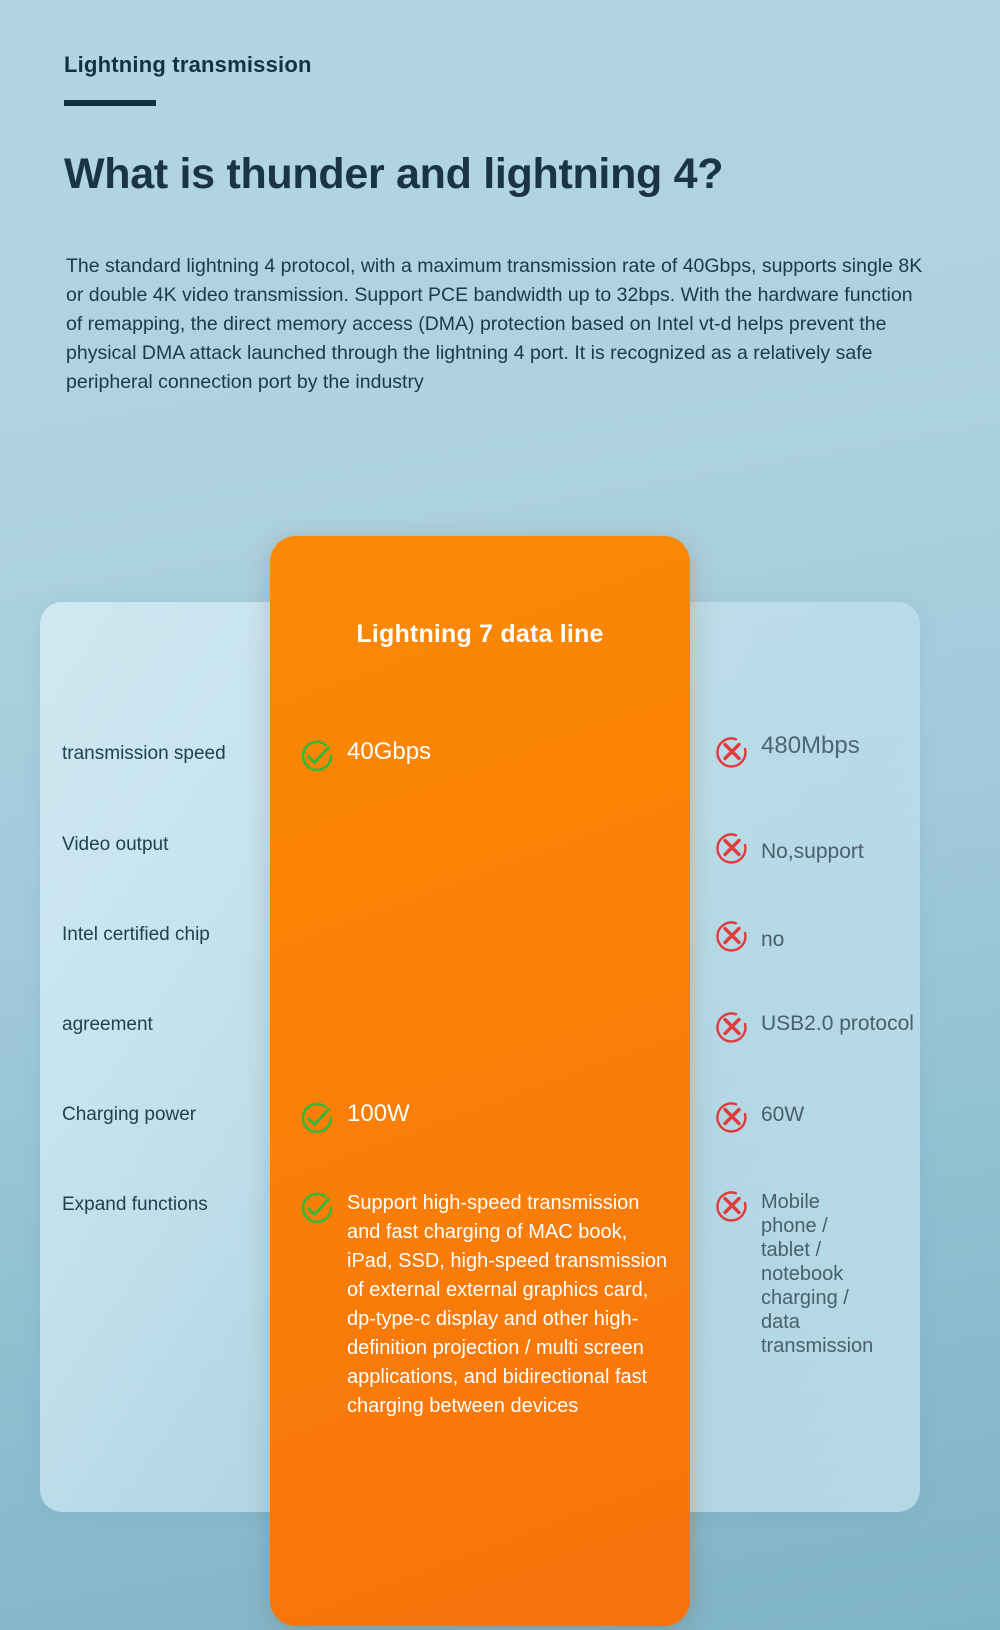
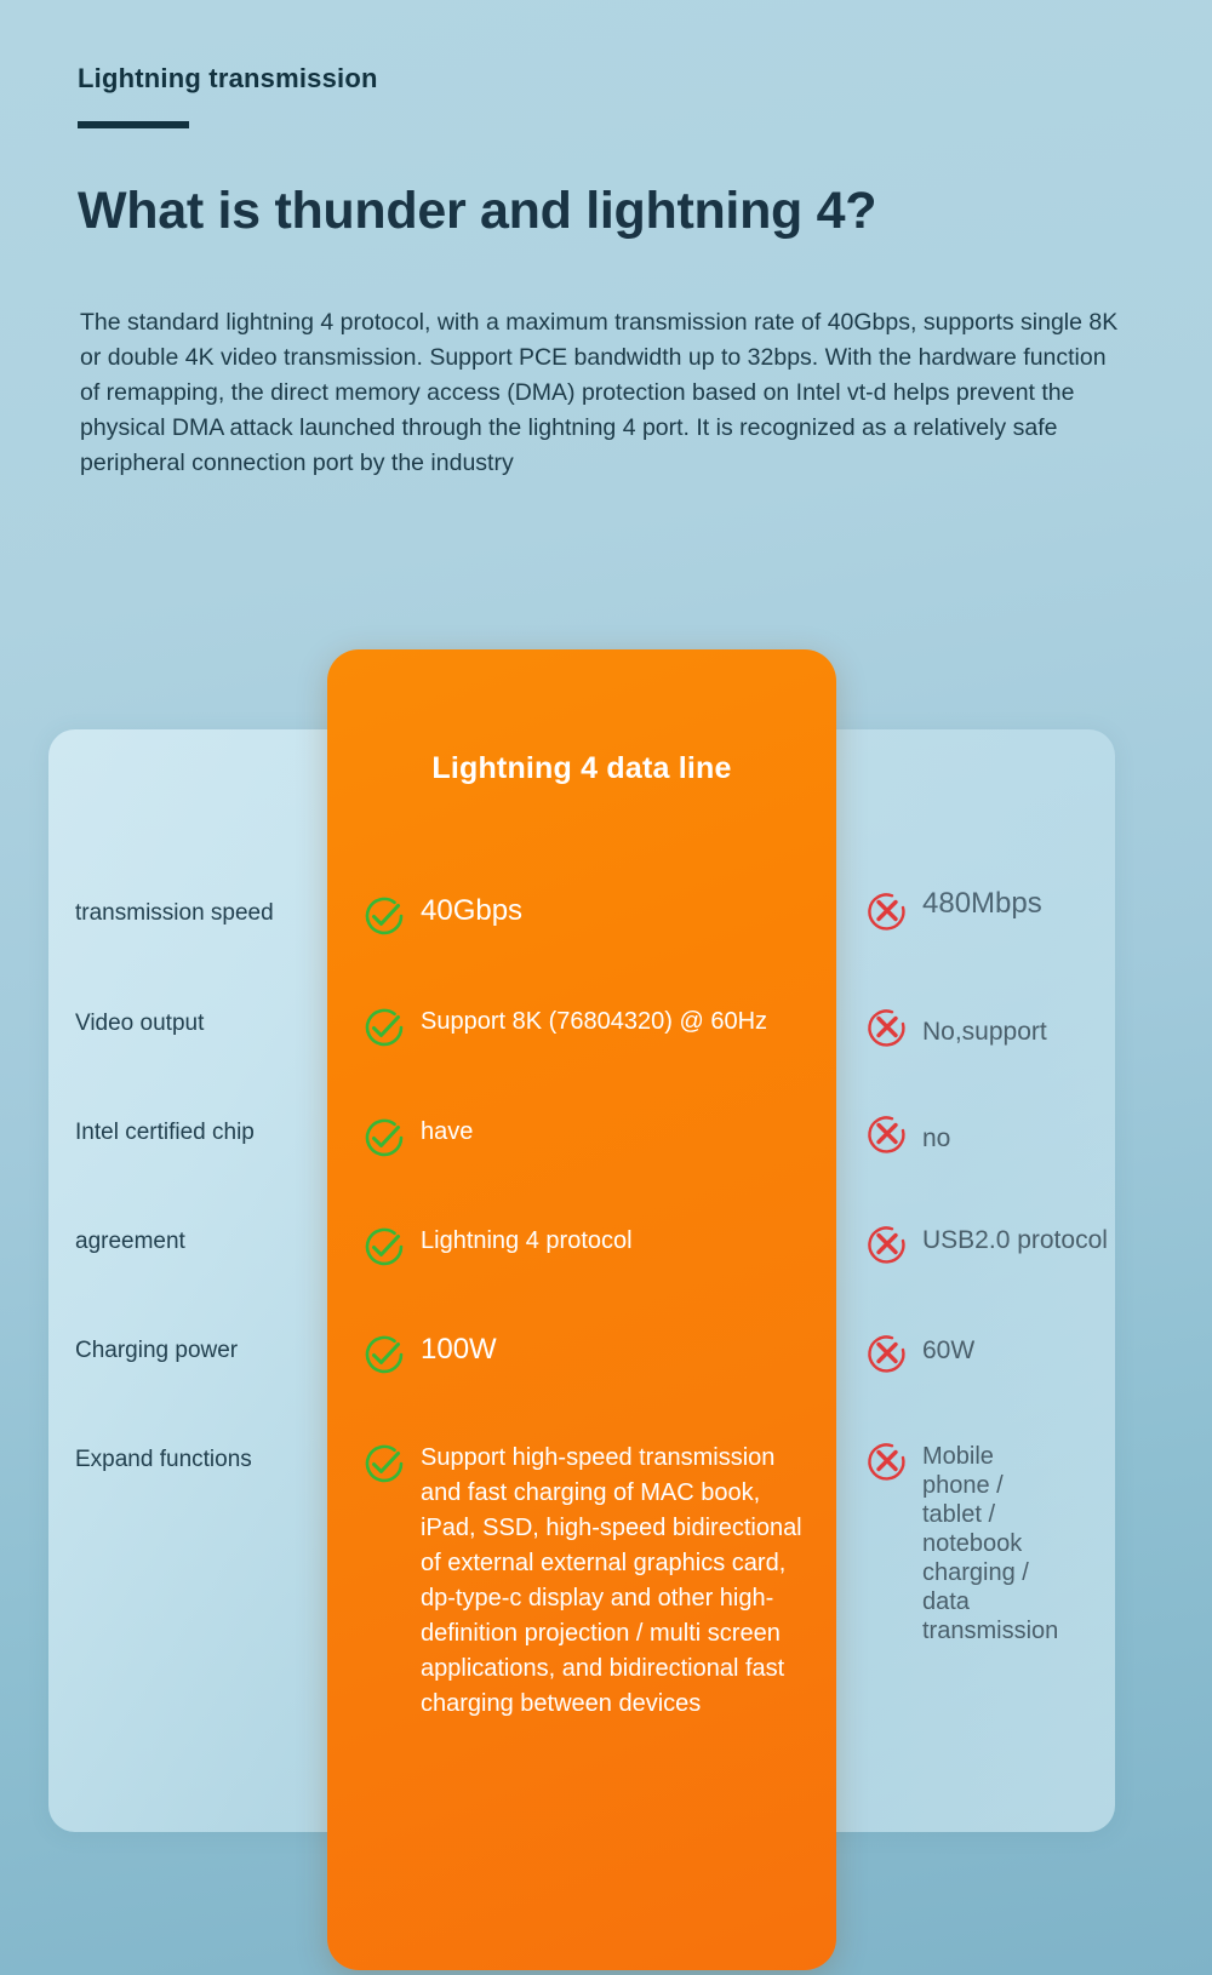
  Lightning transmission
  What is thunder and lightning 4?
  The standard lightning 4 protocol, with a maximum transmission rate of 40Gbps, supports single 8K or double 4K video transmission. Support PCE bandwidth up to 32bps. With the hardware function of remapping, the direct memory access (DMA) protection based on Intel vt-d helps prevent the physical DMA attack launched through the lightning 4 port. It is recognized as a relatively safe peripheral connection port by the industry
  transmission speed
  Video output
  Intel certified chip
  agreement
  Charging power
  Expand functions
- Lightning 7 data line
+ Lightning 4 data line
  40Gbps
+ Support 8K (76804320) @ 60Hz
+ have
+ Lightning 4 protocol
  100W
- Support high-speed transmission and fast charging of MAC book, iPad, SSD, high-speed transmission of external external graphics card, dp-type-c display and other high-definition projection / multi screen applications, and bidirectional fast charging between devices
+ Support high-speed transmission and fast charging of MAC book, iPad, SSD, high-speed bidirectional of external external graphics card, dp-type-c display and other high-definition projection / multi screen applications, and bidirectional fast charging between devices
  480Mbps
  No,support
  no
  USB2.0 protocol
  60W
  Mobile phone / tablet / notebook charging / data transmission
